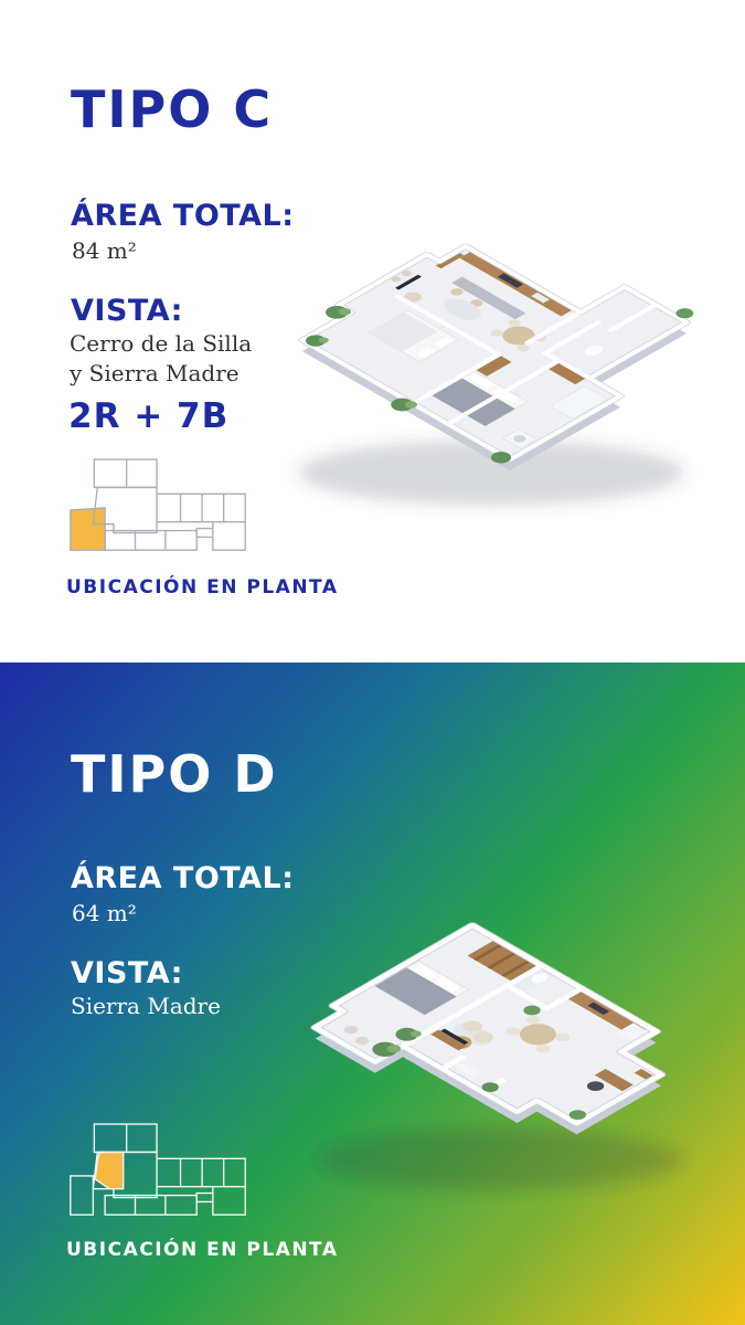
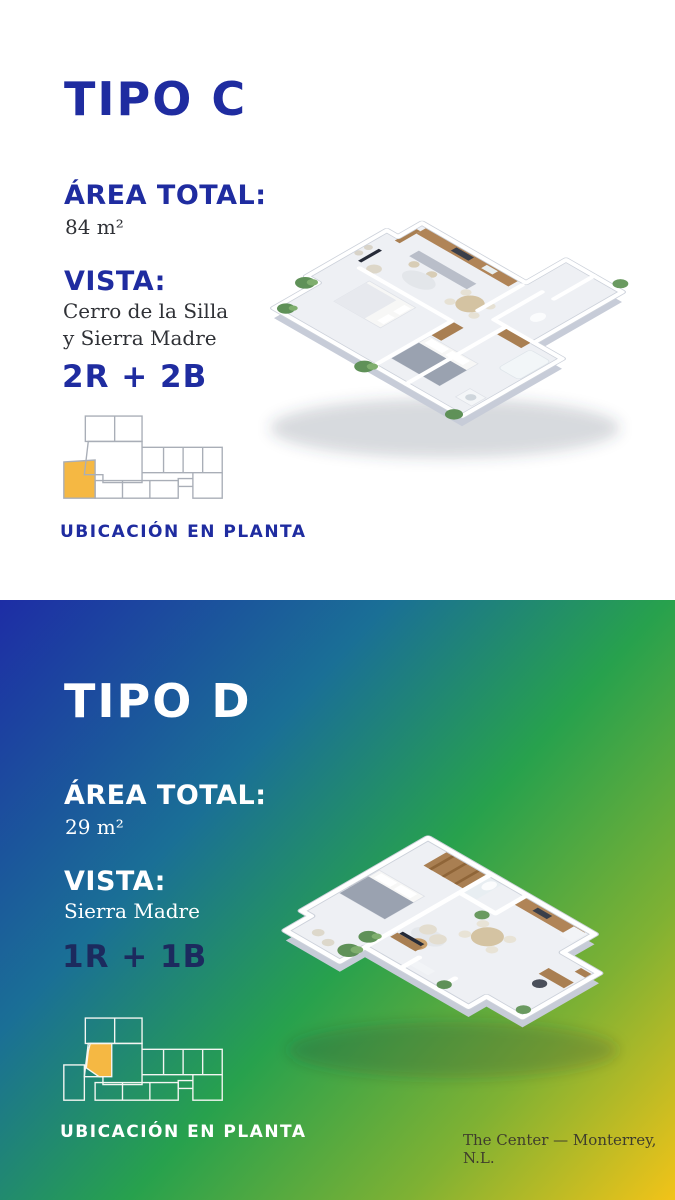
  TIPO C
  ÁREA TOTAL:
  84 m²
  VISTA:
  Cerro de la Silla
  y Sierra Madre
- 2R + 7B
+ 2R + 2B
  UBICACIÓN EN PLANTA
  TIPO D
  ÁREA TOTAL:
- 64 m²
+ 29 m²
  VISTA:
  Sierra Madre
+ 1R + 1B
  UBICACIÓN EN PLANTA
+ The Center — Monterrey, N.L.
